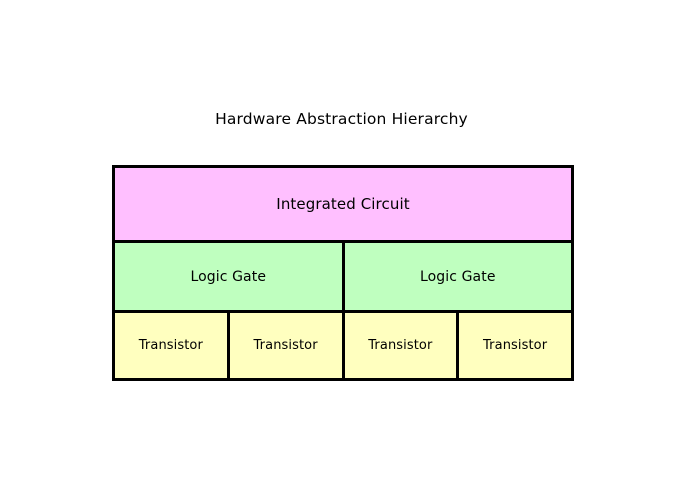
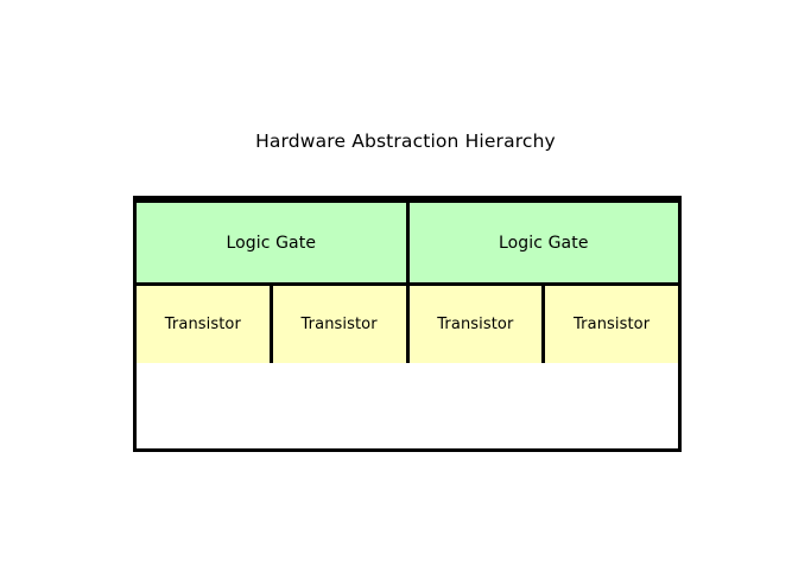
  Hardware Abstraction Hierarchy
- Integrated Circuit
  Logic Gate
  Logic Gate
  Transistor
  Transistor
  Transistor
  Transistor
